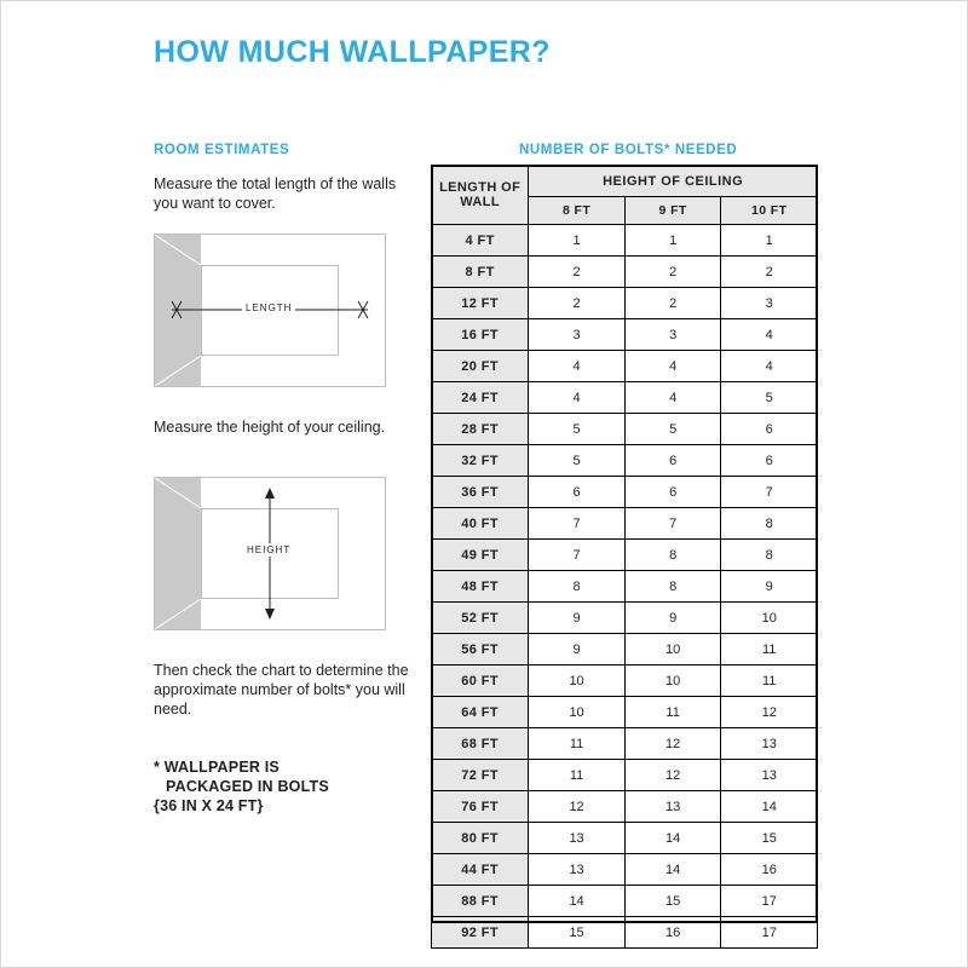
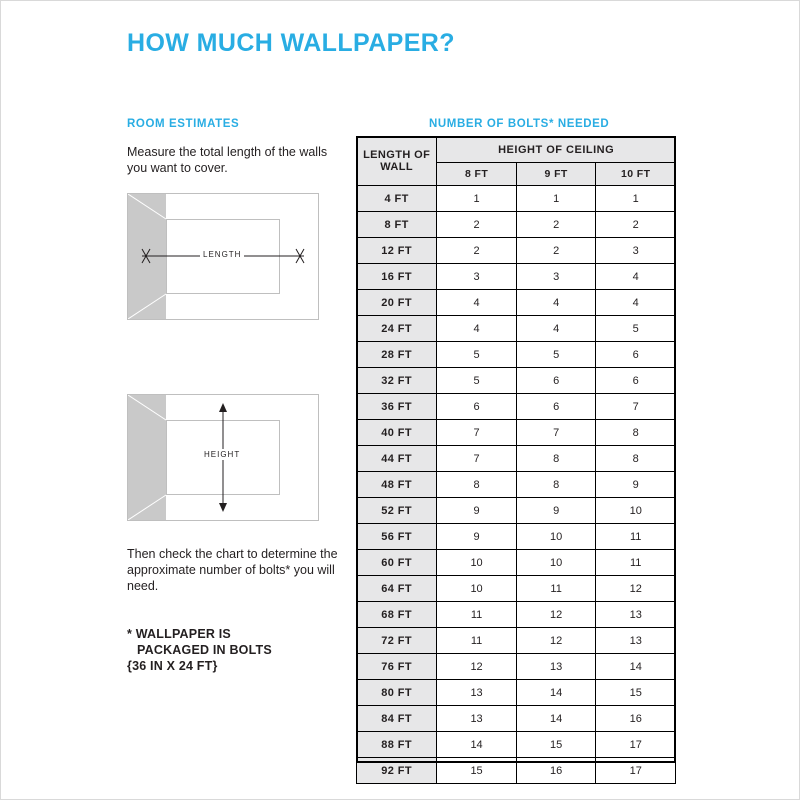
  HOW MUCH WALLPAPER?
  ROOM ESTIMATES
  Measure the total length of the walls you want to cover.
  LENGTH
- Measure the height of your ceiling.
  CEIING
  FLOR
  HEIGHT
  Then check the chart to determine the approximate number of bolts* you will need.
  * WALLPAPER IS
  PACKAGED IN BOLTS
  {36 IN X 24 FT}
  NUMBER OF BOLTS* NEEDED
  LENGTH OF WALL	HEIGHT OF CEILING
  8 FT	9 FT	10 FT
  4 FT	1	1	1
  8 FT	2	2	2
  12 FT	2	2	3
  16 FT	3	3	4
  20 FT	4	4	4
  24 FT	4	4	5
  28 FT	5	5	6
  32 FT	5	6	6
  36 FT	6	6	7
  40 FT	7	7	8
- 49 FT	7	8	8
+ 44 FT	7	8	8
  48 FT	8	8	9
  52 FT	9	9	10
  56 FT	9	10	11
  60 FT	10	10	11
  64 FT	10	11	12
  68 FT	11	12	13
  72 FT	11	12	13
  76 FT	12	13	14
  80 FT	13	14	15
- 44 FT	13	14	16
+ 84 FT	13	14	16
  88 FT	14	15	17
  92 FT	15	16	17
